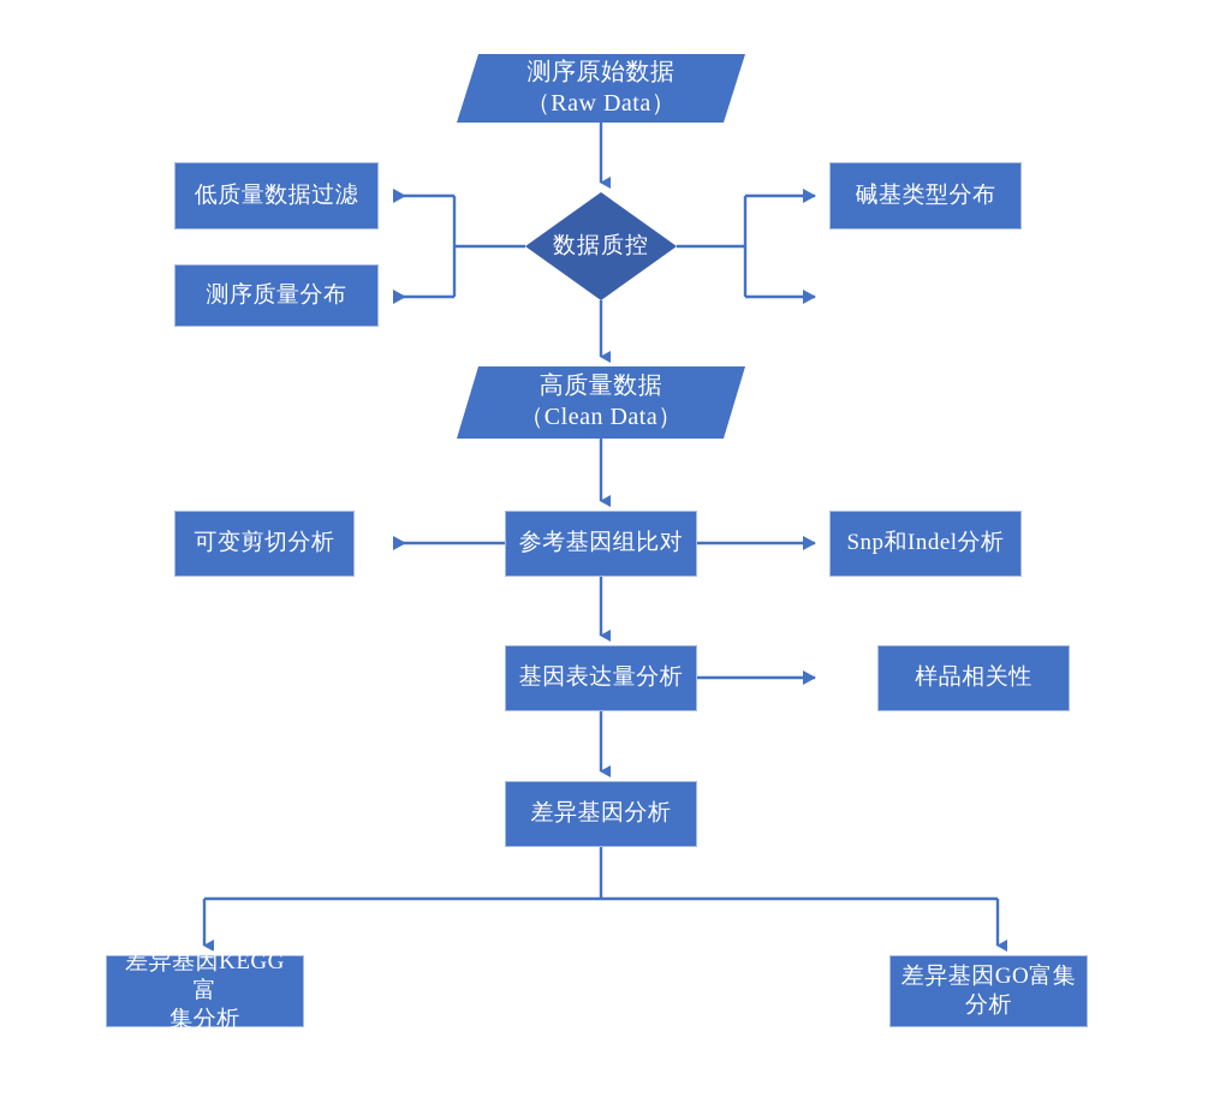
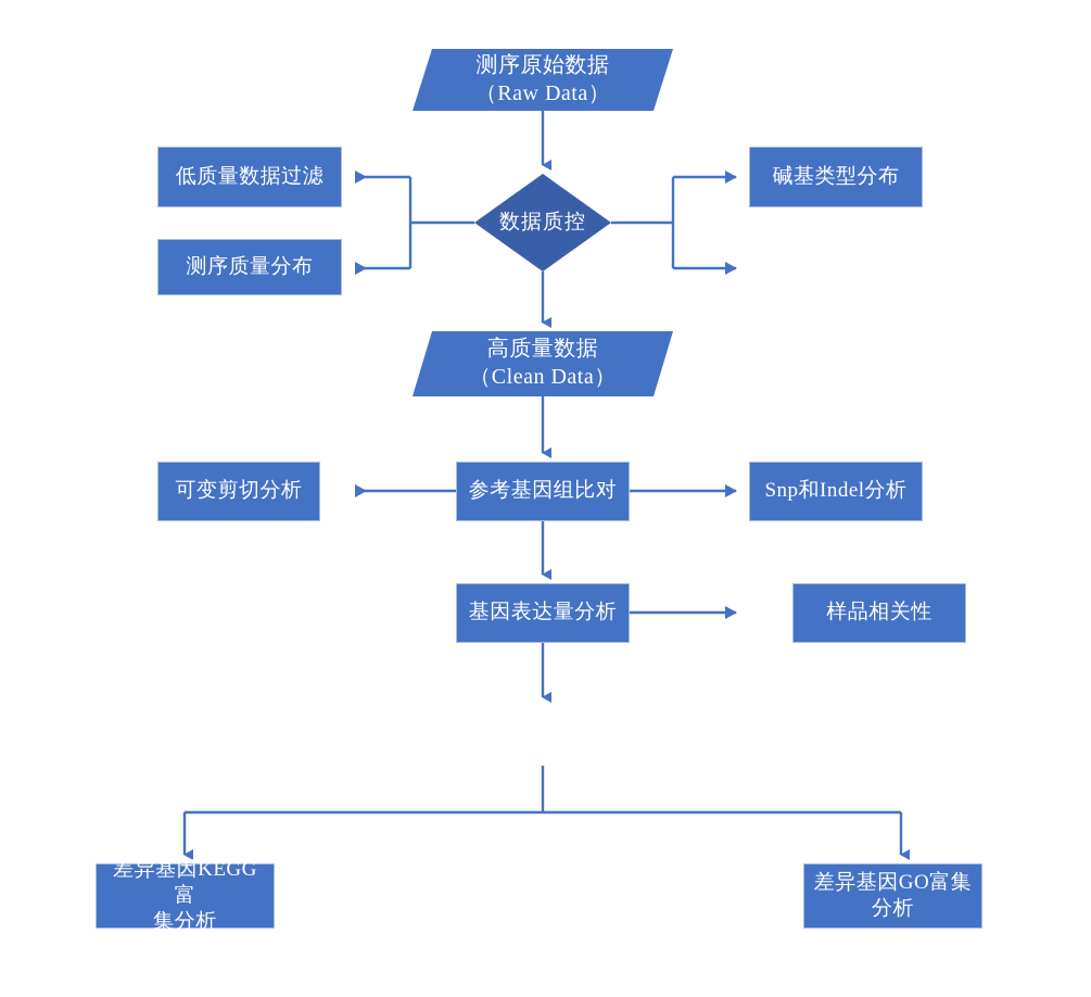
  测序原始数据
  （Raw Data）
  数据质控
  低质量数据过滤
  测序质量分布
  碱基类型分布
  高质量数据
  （Clean Data）
  可变剪切分析
  参考基因组比对
  Snp和Indel分析
  基因表达量分析
  样品相关性
- 差异基因分析
  差异基因KEGG富
  集分析
  差异基因GO富集
  分析
